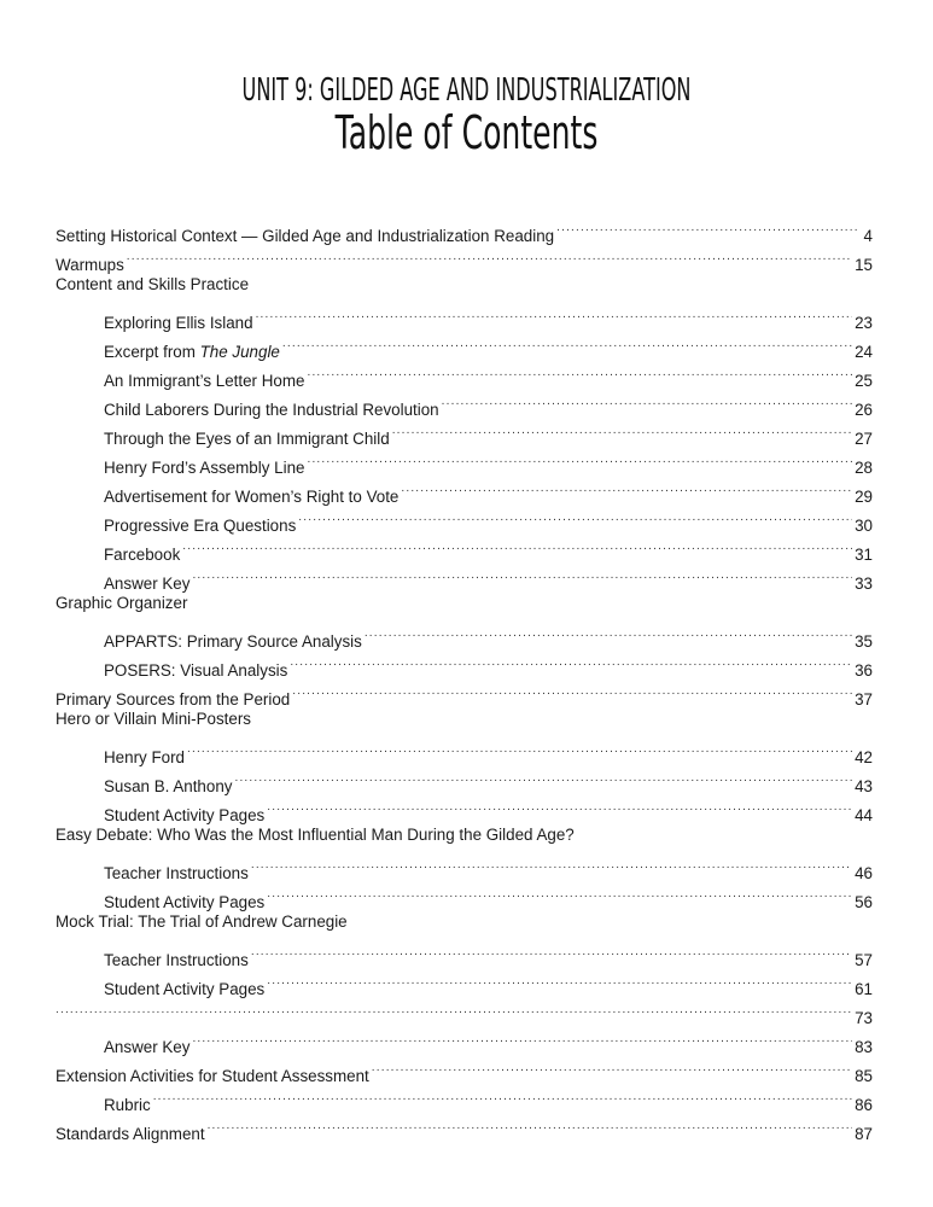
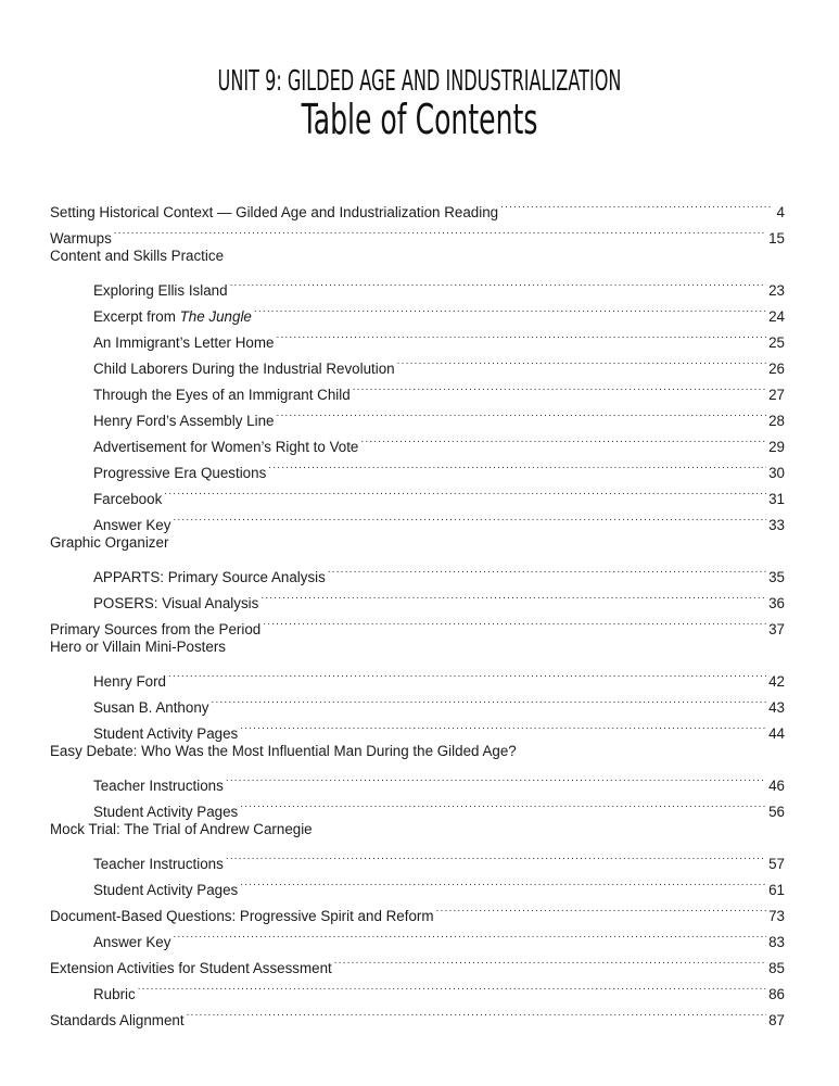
  UNIT 9: GILDED AGE AND INDUSTRIALIZATION
  Table of Contents
  Setting Historical Context — Gilded Age and Industrialization Reading
  4
  Warmups
  15
  Content and Skills Practice
  Exploring Ellis Island
  23
  Excerpt from The Jungle
  24
  An Immigrant’s Letter Home
  25
  Child Laborers During the Industrial Revolution
  26
  Through the Eyes of an Immigrant Child
  27
  Henry Ford’s Assembly Line
  28
  Advertisement for Women’s Right to Vote
  29
  Progressive Era Questions
  30
  Farcebook
  31
  Answer Key
  33
  Graphic Organizer
  APPARTS: Primary Source Analysis
  35
  POSERS: Visual Analysis
  36
  Primary Sources from the Period
  37
  Hero or Villain Mini-Posters
  Henry Ford
  42
  Susan B. Anthony
  43
  Student Activity Pages
  44
  Easy Debate: Who Was the Most Influential Man During the Gilded Age?
  Teacher Instructions
  46
  Student Activity Pages
  56
  Mock Trial: The Trial of Andrew Carnegie
  Teacher Instructions
  57
  Student Activity Pages
  61
+ Document-Based Questions: Progressive Spirit and Reform
  73
  Answer Key
  83
  Extension Activities for Student Assessment
  85
  Rubric
  86
  Standards Alignment
  87
